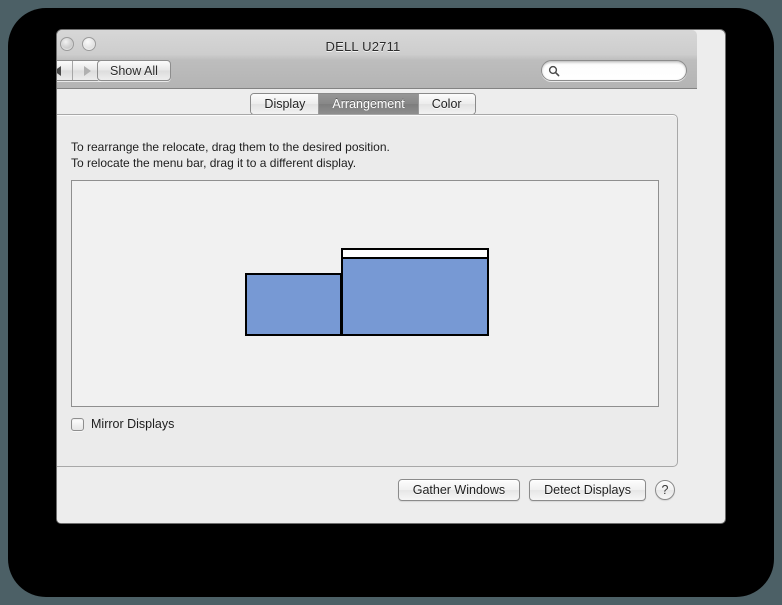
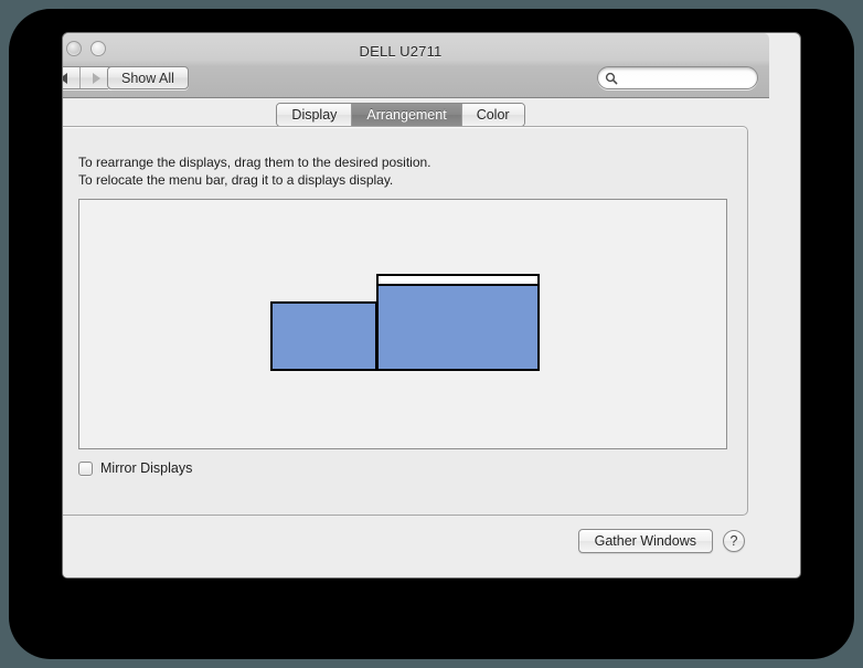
  DELL U2711
  Show All
  Display
  Arrangement
  Color
- To rearrange the relocate, drag them to the desired position.
+ To rearrange the displays, drag them to the desired position.
- To relocate the menu bar, drag it to a different display.
+ To relocate the menu bar, drag it to a displays display.
  Mirror Displays
  Gather Windows
- Detect Displays
  ?
